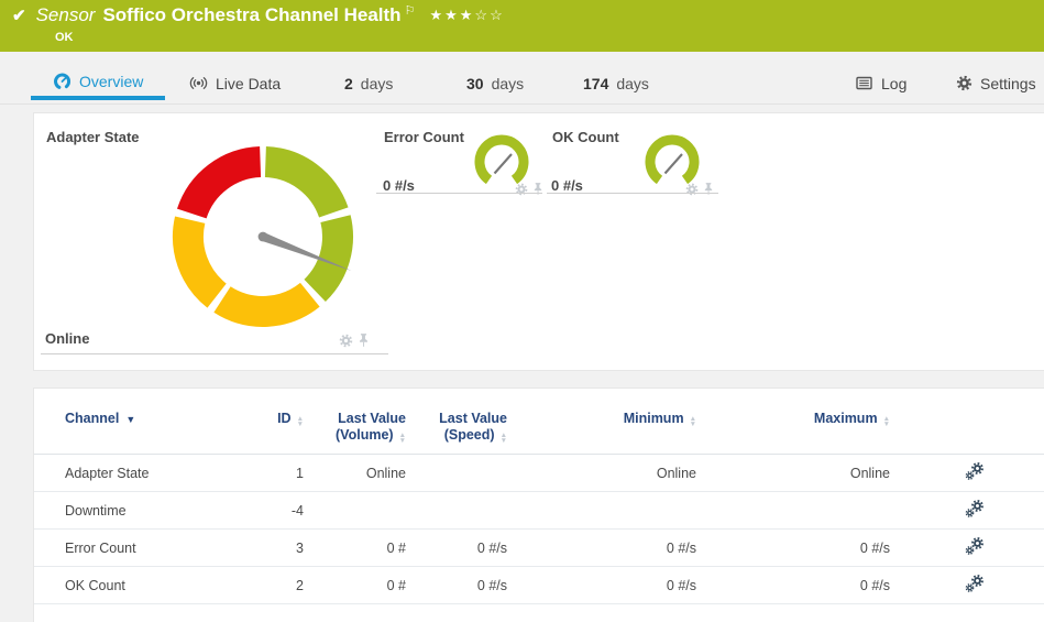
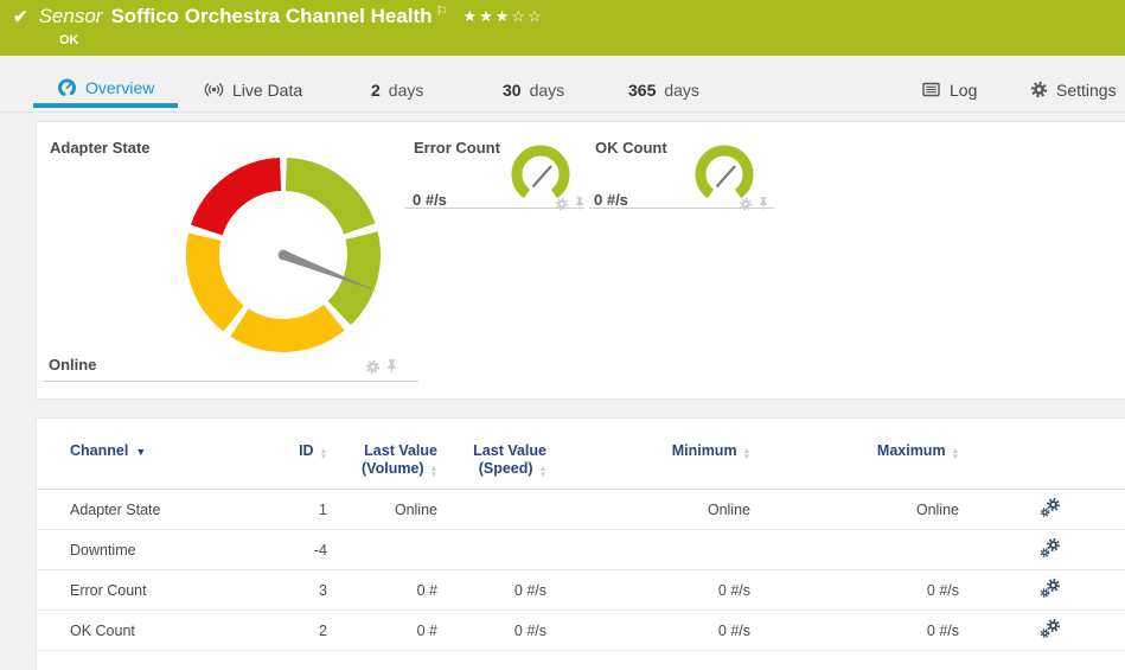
  ✔
  Sensor
  Soffico Orchestra Channel Health
  ⚐
  ★★★☆☆
  OK
  Overview
  Live Data
  2
  days
  30
  days
- 174
+ 365
  days
  Log
  Settings
  Adapter State
  Online
  Error Count
  0 #/s
  OK Count
  0 #/s
  Channel ▼	ID	Last Value (Volume)	Last Value (Speed)	Minimum	Maximum
  Adapter State	1	Online		Online	Online
  Downtime	-4
  Error Count	3	0 #	0 #/s	0 #/s	0 #/s
  OK Count	2	0 #	0 #/s	0 #/s	0 #/s
